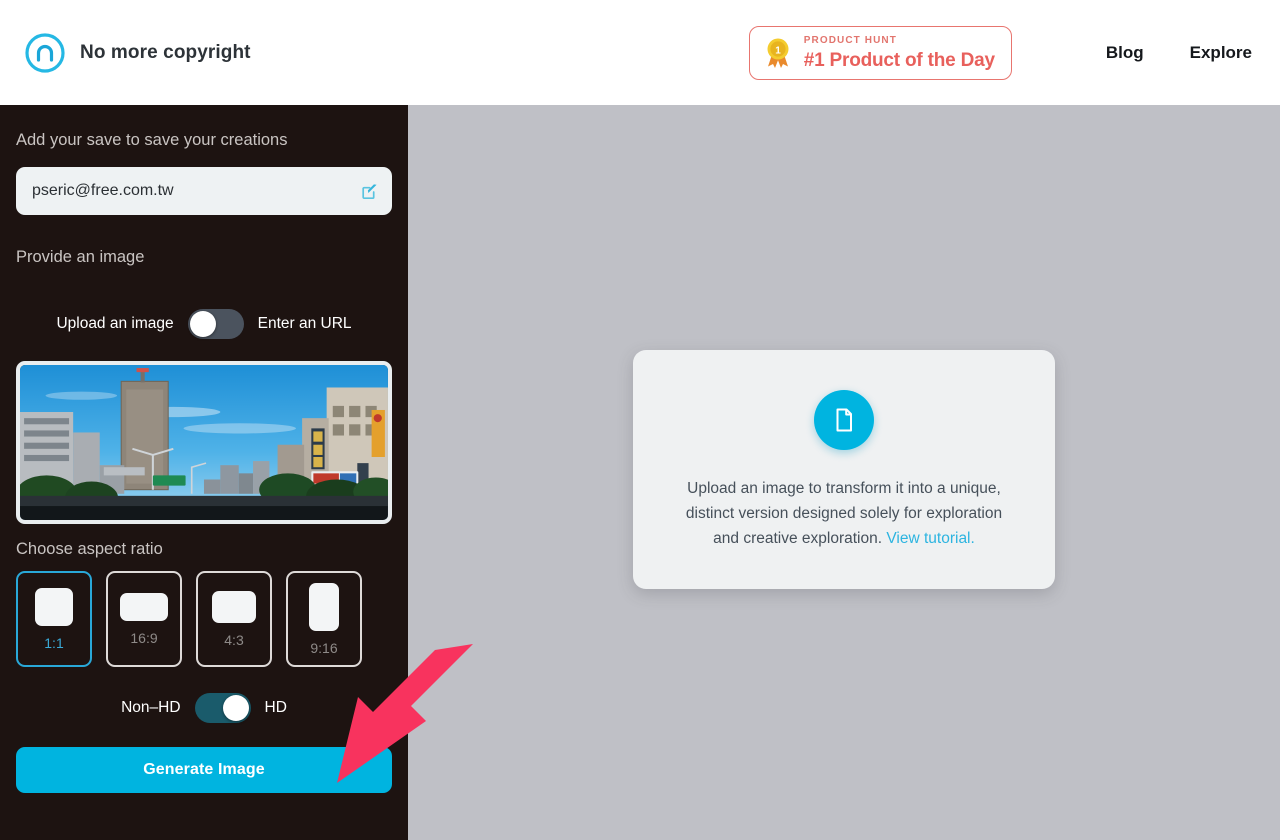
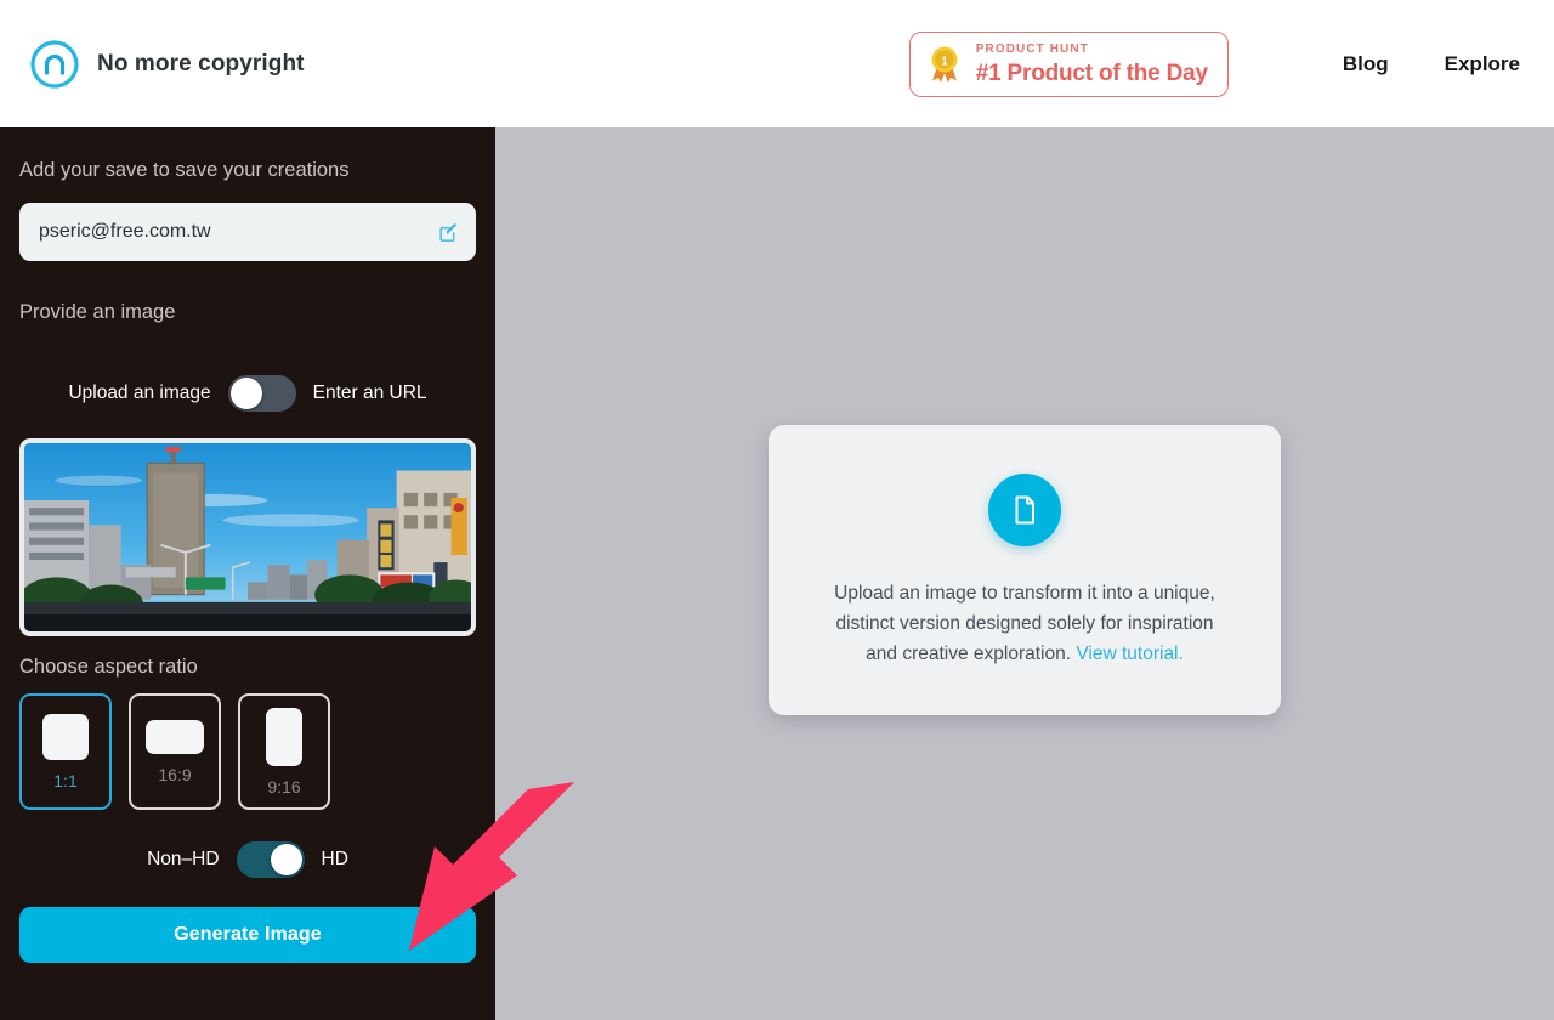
  No more copyright
  1
  PRODUCT HUNT
  #1 Product of the Day
  Blog
  Explore
  Add your save to save your creations
  pseric@free.com.tw
  Provide an image
  Upload an image
  Enter an URL
  Choose aspect ratio
  1:1
  16:9
- 4:3
  9:16
  Non–HD
  HD
  Generate Image
- Upload an image to transform it into a unique, distinct version designed solely for exploration and creative exploration. View tutorial.
+ Upload an image to transform it into a unique, distinct version designed solely for inspiration and creative exploration. View tutorial.
